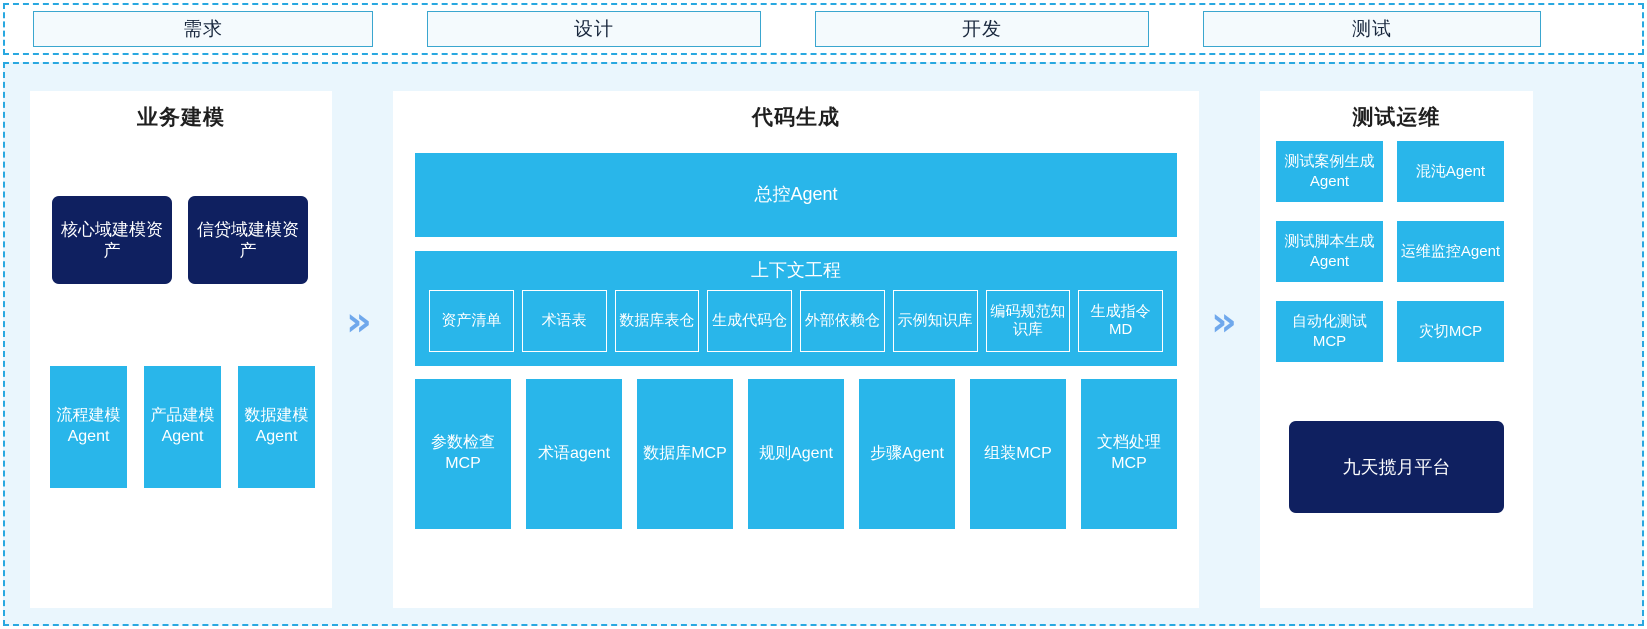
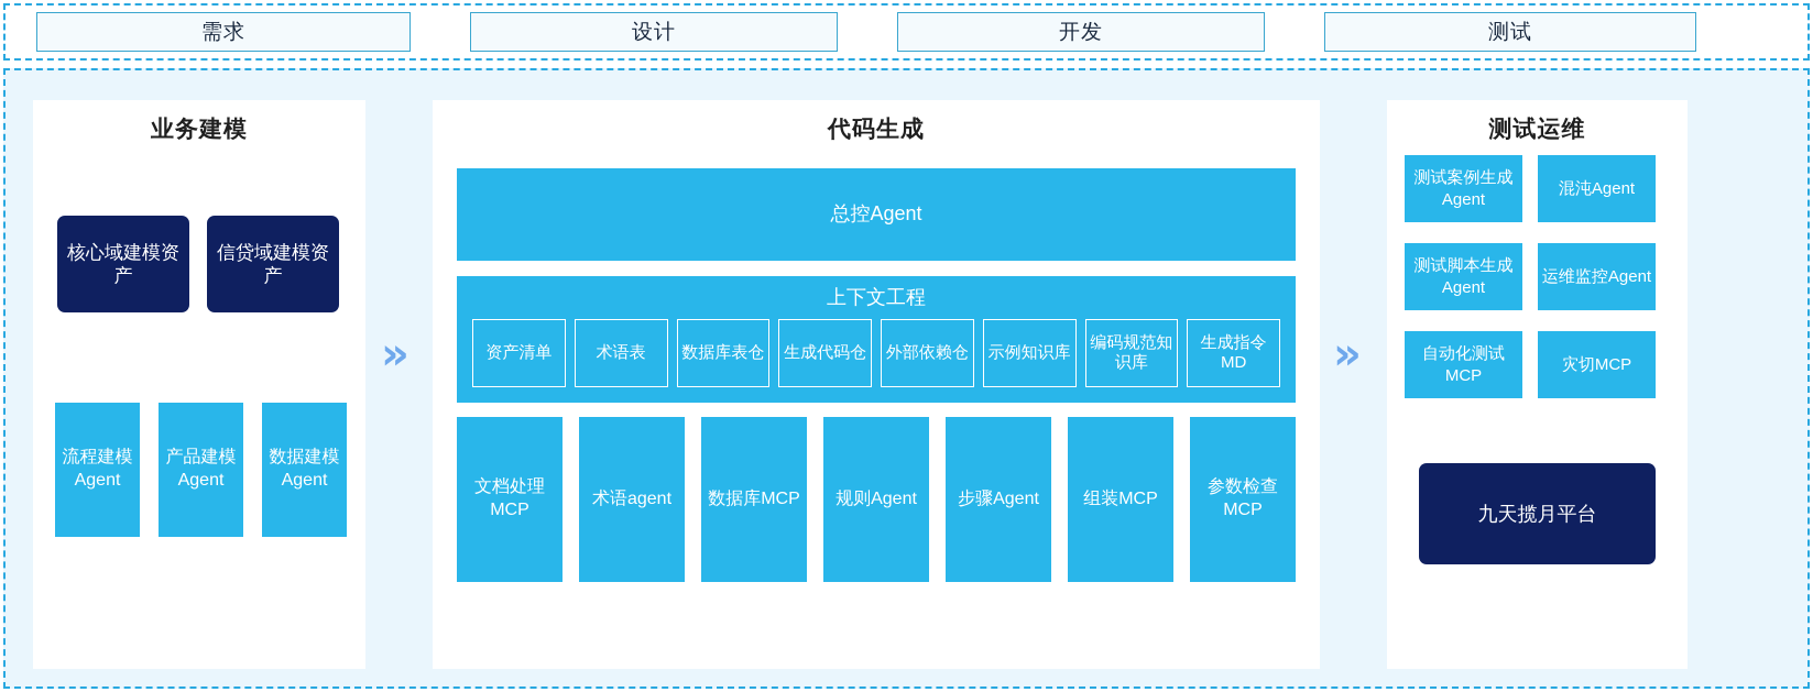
  需求
  设计
  开发
  测试
  »
  »
  业务建模
  核心域建模资产
  信贷域建模资产
  流程建模Agent
  产品建模Agent
  数据建模Agent
  代码生成
  总控Agent
  上下文工程
  资产清单
  术语表
  数据库表仓
  生成代码仓
  外部依赖仓
  示例知识库
  编码规范知识库
  生成指令MD
- 参数检查MCP
+ 文档处理MCP
  术语agent
  数据库MCP
  规则Agent
  步骤Agent
  组装MCP
- 文档处理MCP
+ 参数检查MCP
  测试运维
  测试案例生成Agent
  混沌Agent
  测试脚本生成Agent
  运维监控Agent
  自动化测试MCP
  灾切MCP
  九天揽月平台
